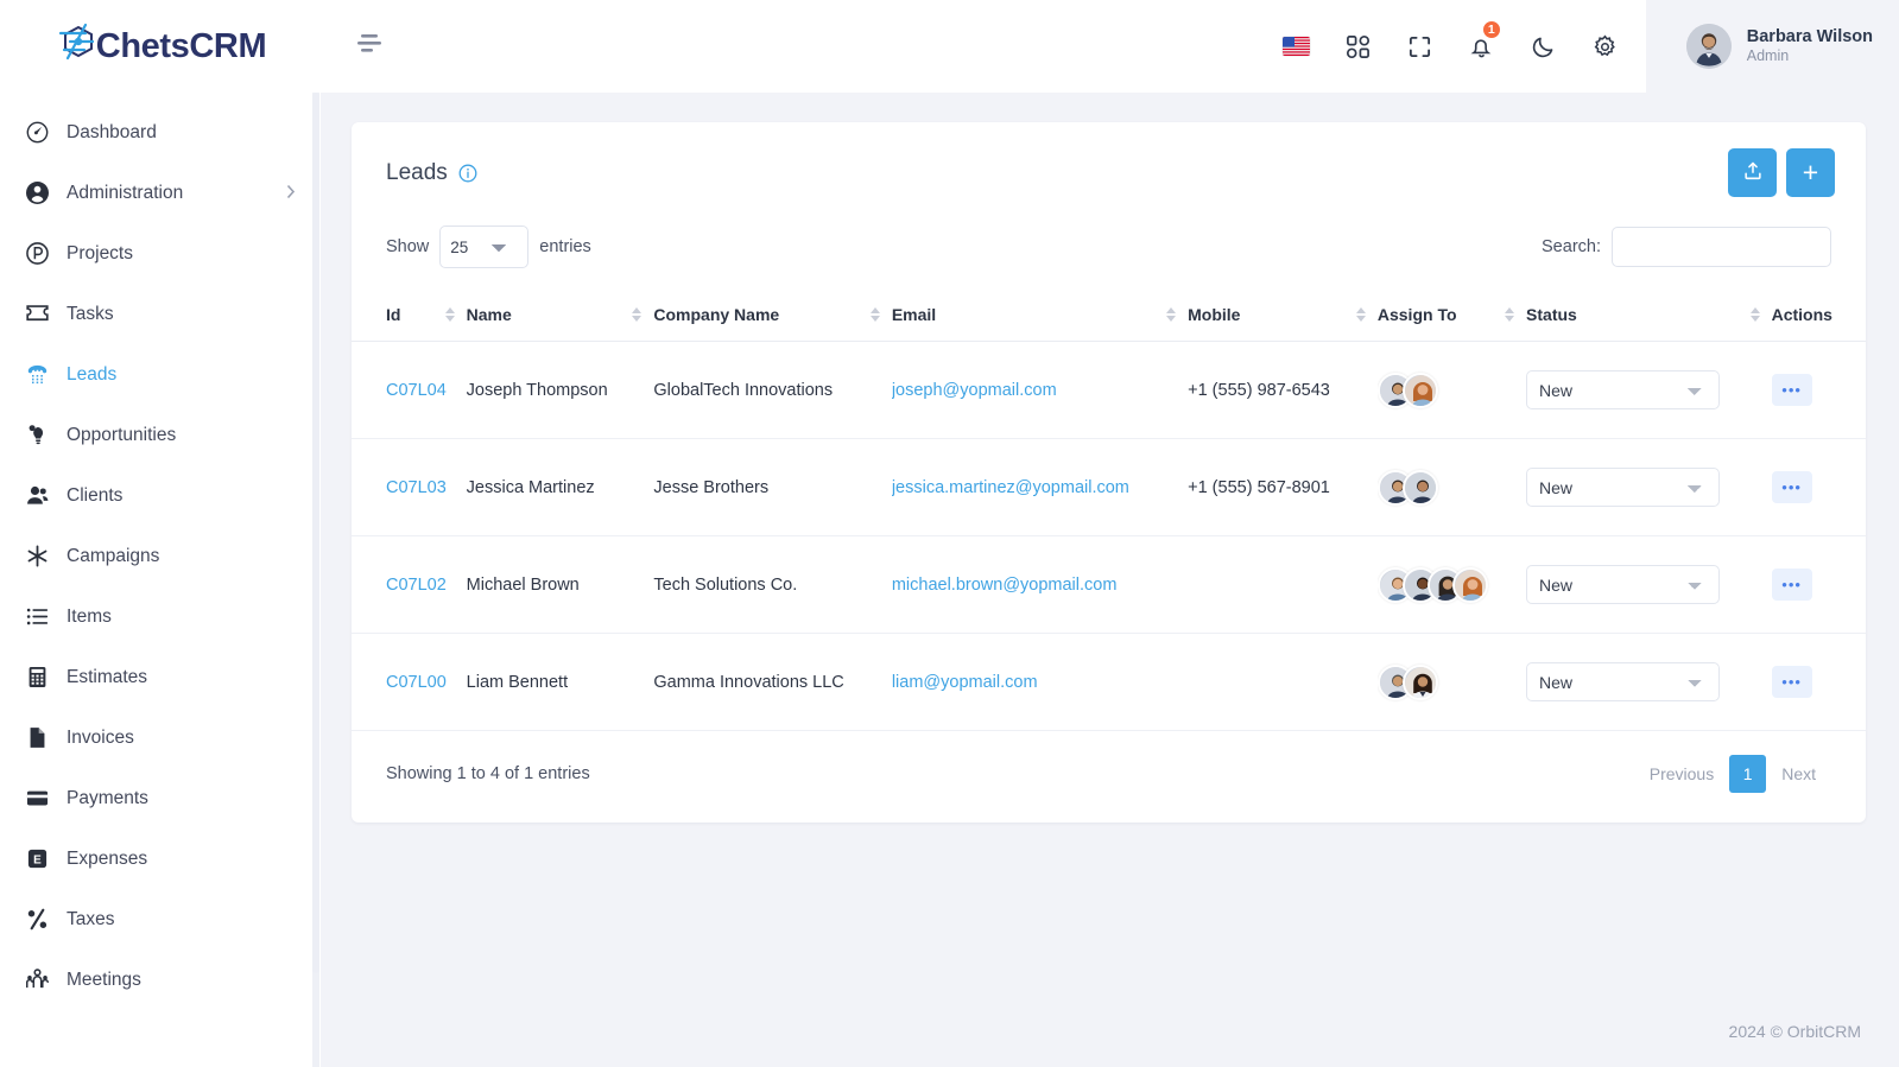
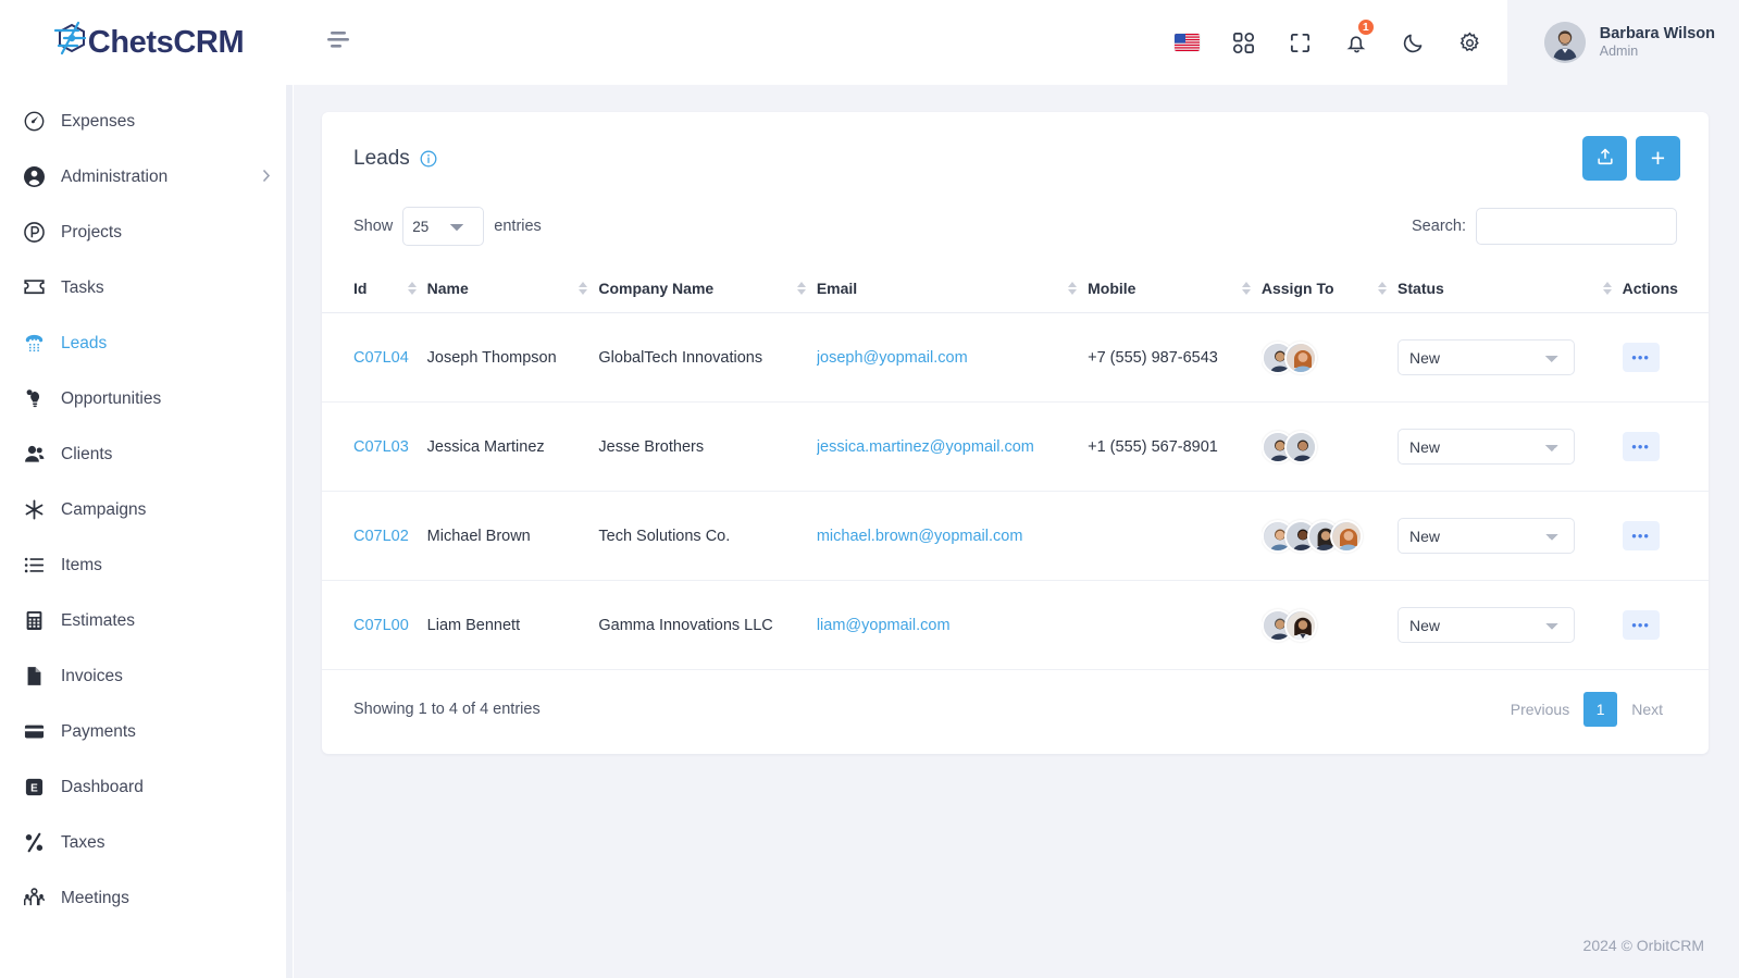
  ChetsCRM
- Dashboard
+ Expenses
  Administration
  Projects
  Tasks
  Leads
  Opportunities
  Clients
  Campaigns
  Items
  Estimates
  Invoices
  Payments
  E
- Expenses
+ Dashboard
  Taxes
  Meetings
  1
  Barbara Wilson
  Admin
  Leads
  +
  Show
  25
  entries
  Search:
  Id	Name	Company Name	Email	Mobile	Assign To	Status	Actions
- C07L04	Joseph Thompson	GlobalTech Innovations	joseph@yopmail.com	+1 (555) 987-6543		New	•••
+ C07L04	Joseph Thompson	GlobalTech Innovations	joseph@yopmail.com	+7 (555) 987-6543		New	•••
  C07L03	Jessica Martinez	Jesse Brothers	jessica.martinez@yopmail.com	+1 (555) 567-8901		New	•••
  C07L02	Michael Brown	Tech Solutions Co.	michael.brown@yopmail.com			New	•••
  C07L00	Liam Bennett	Gamma Innovations LLC	liam@yopmail.com			New	•••
- Showing 1 to 4 of 1 entries
+ Showing 1 to 4 of 4 entries
  Previous
  1
  Next
  2024 © OrbitCRM
